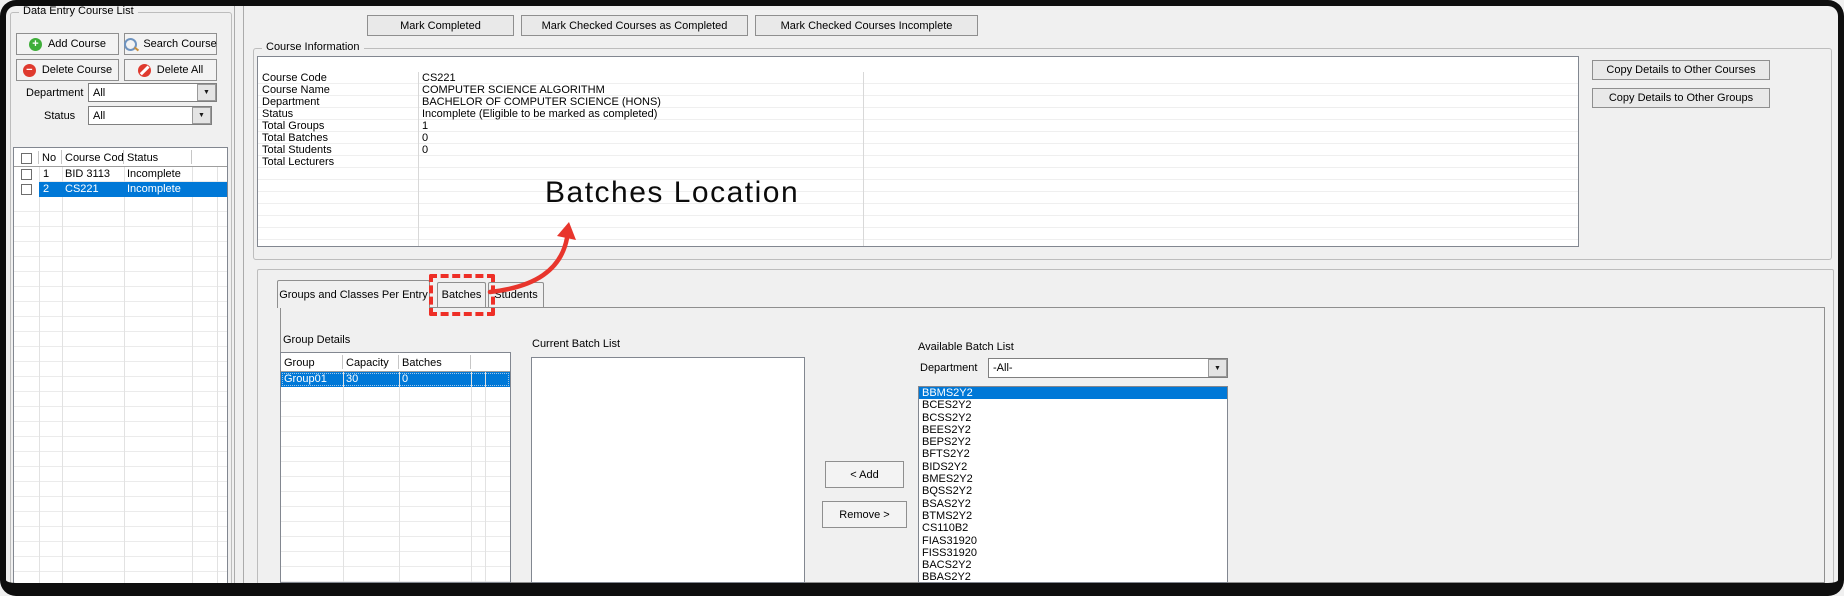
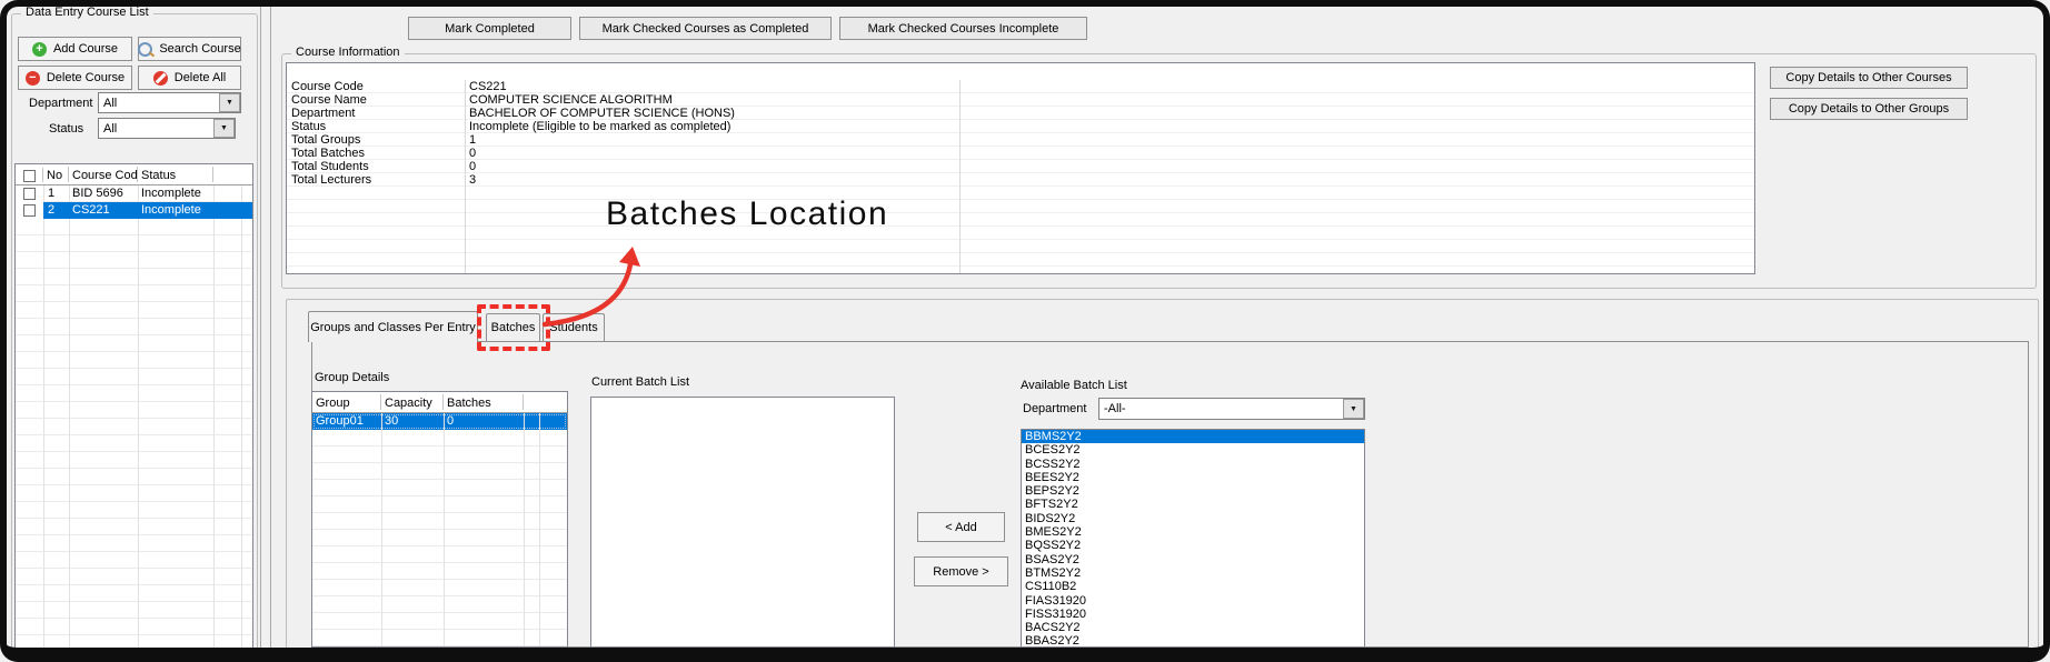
  Data Entry Course List
  +
  Add Course
  Search Course
  −
  Delete Course
  Delete All
  Department
  All
  Status
  All
  No
  Course Cod
  Status
  1
- BID 3113
+ BID 5696
  Incomplete
  2
  CS221
  Incomplete
  Mark Completed
  Mark Checked Courses as Completed
  Mark Checked Courses Incomplete
  Course Information
  Course Code
  CS221
  Course Name
  COMPUTER SCIENCE ALGORITHM
  Department
  BACHELOR OF COMPUTER SCIENCE (HONS)
  Status
  Incomplete (Eligible to be marked as completed)
  Total Groups
  1
  Total Batches
  0
  Total Students
  0
  Total Lecturers
+ 3
  Copy Details to Other Courses
  Copy Details to Other Groups
  Groups and Classes Per Entry
  Batches
  Students
  Batches Location
  Group Details
  Group
  Capacity
  Batches
  Group01
  30
  0
  Current Batch List
  < Add
  Remove >
  Available Batch List
  Department
  -All-
  BBMS2Y2
  BCES2Y2
  BCSS2Y2
  BEES2Y2
  BEPS2Y2
  BFTS2Y2
  BIDS2Y2
  BMES2Y2
  BQSS2Y2
  BSAS2Y2
  BTMS2Y2
  CS110B2
  FIAS31920
  FISS31920
  BACS2Y2
  BBAS2Y2
